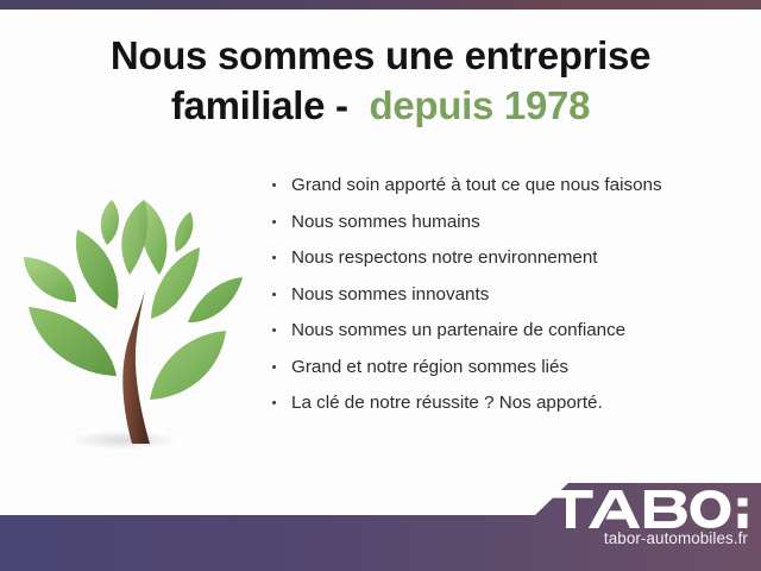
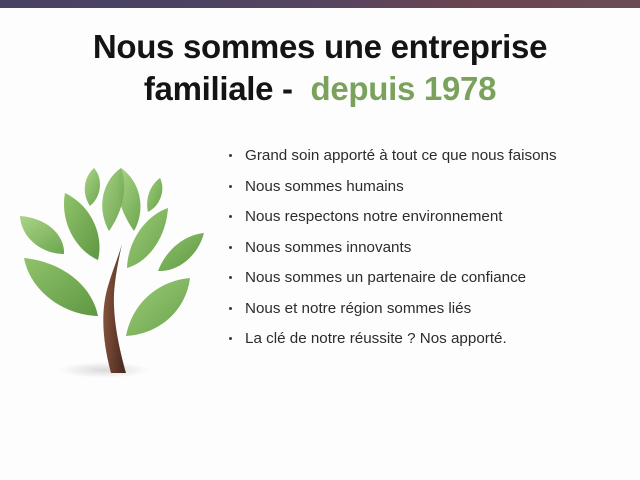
  Nous sommes une entreprise
  familiale - depuis 1978
  Grand soin apporté à tout ce que nous faisons
  Nous sommes humains
  Nous respectons notre environnement
  Nous sommes innovants
  Nous sommes un partenaire de confiance
- Grand et notre région sommes liés
+ Nous et notre région sommes liés
  La clé de notre réussite ? Nos apporté.
- tabor-automobiles.fr
